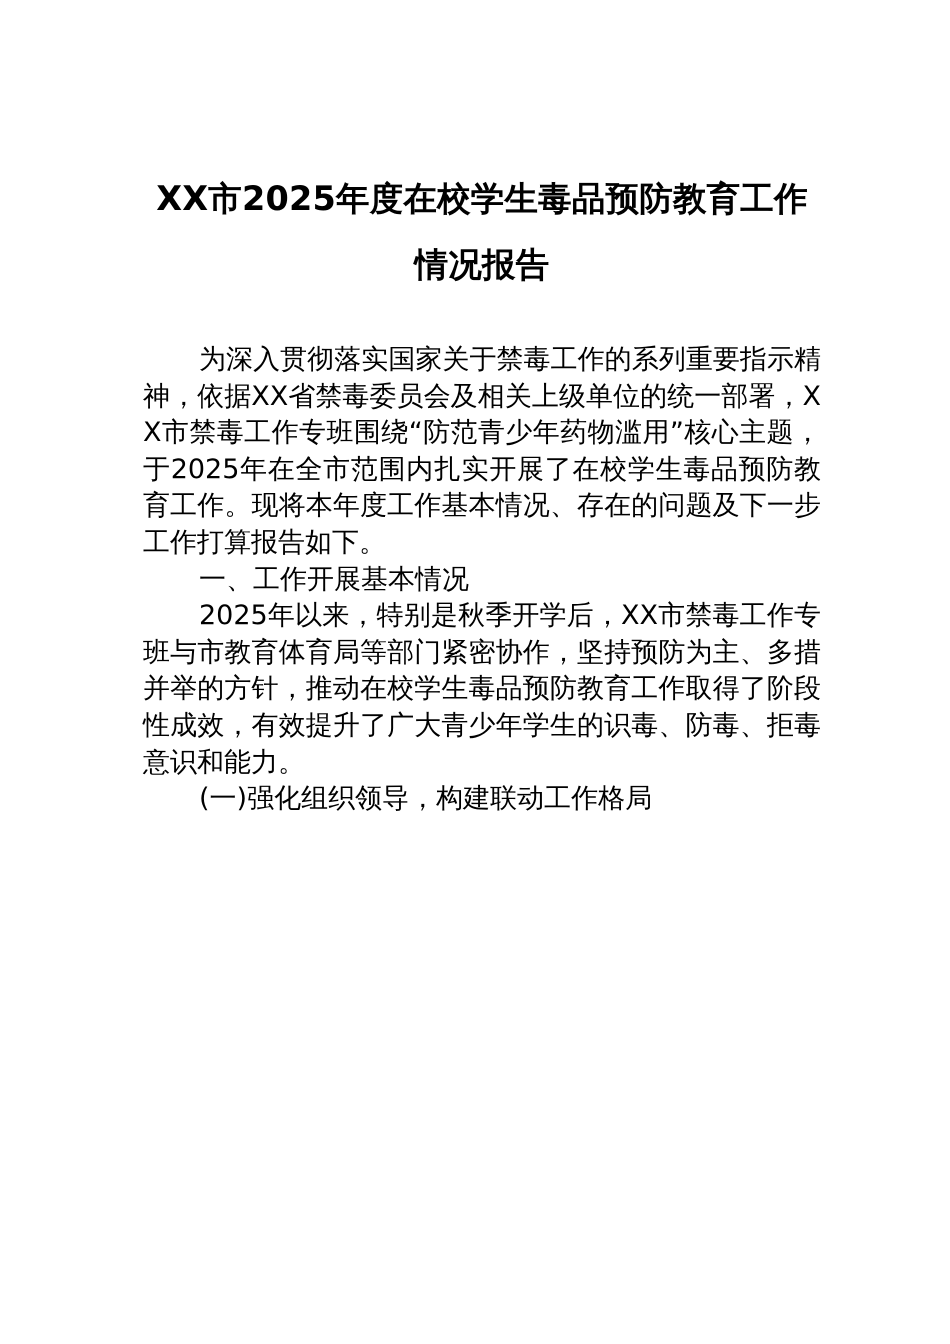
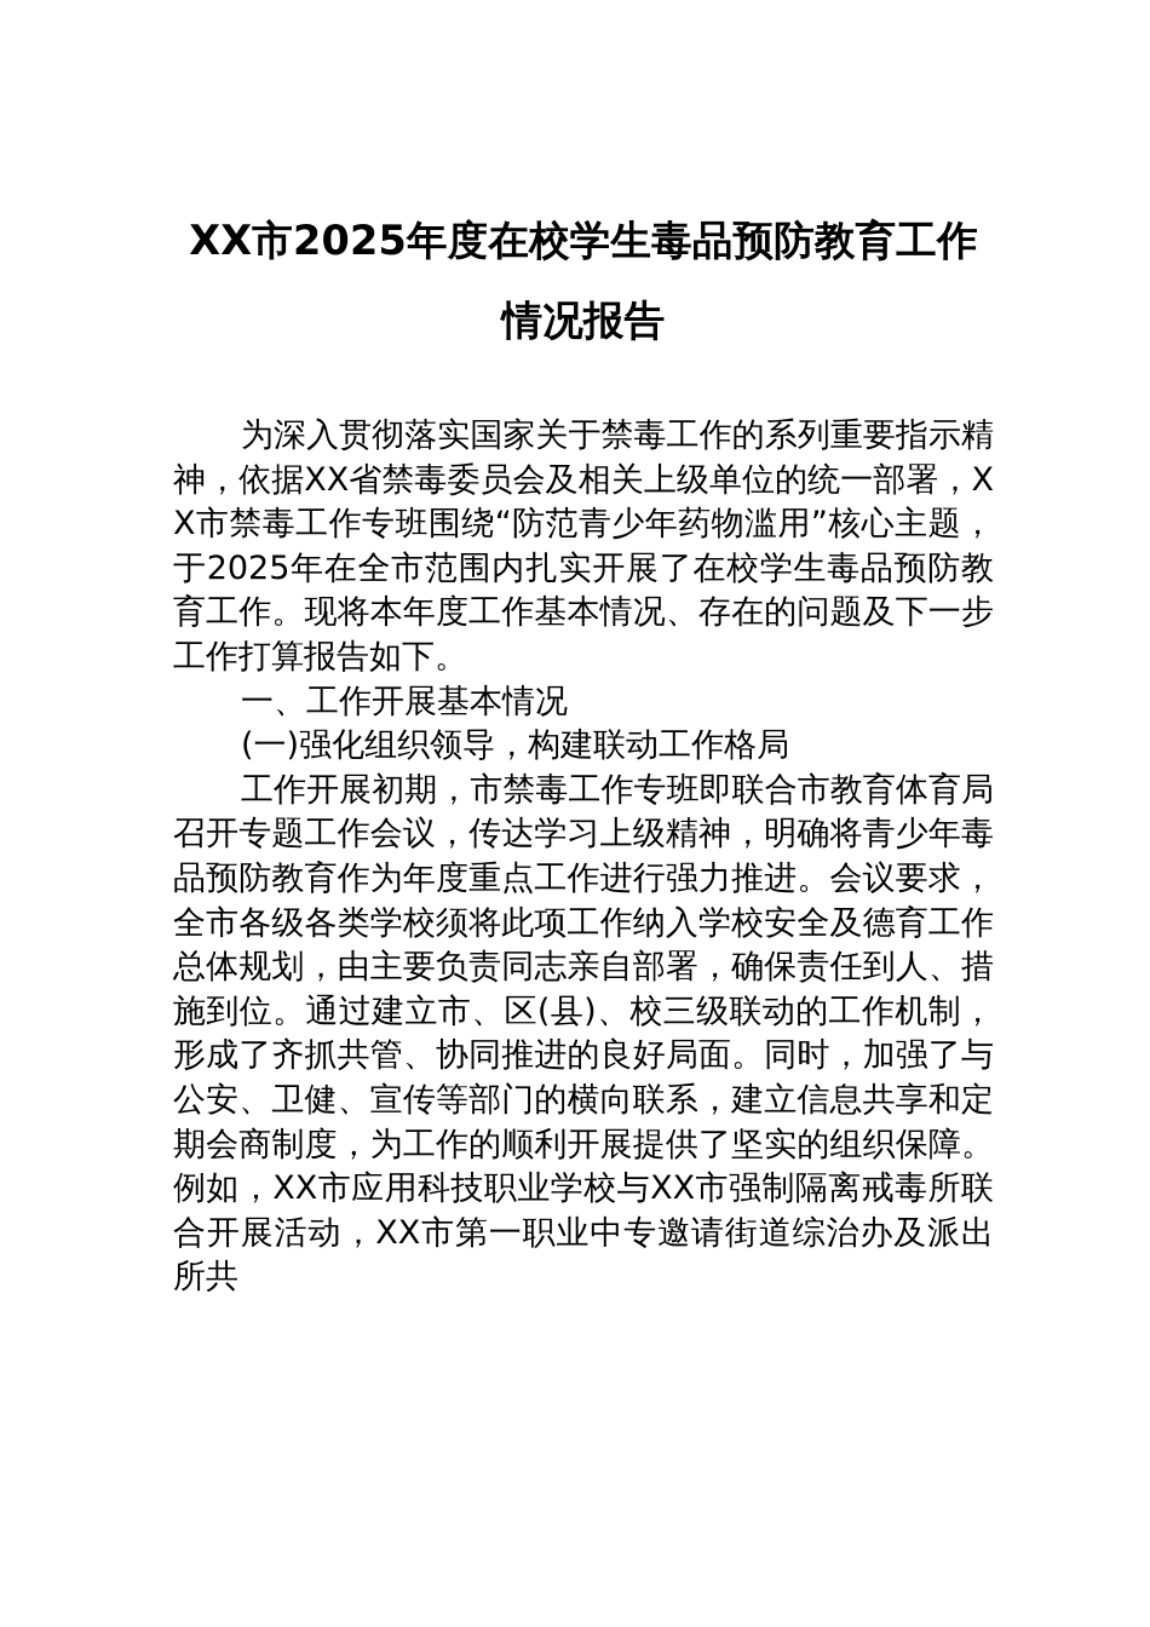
  XX市2025年度在校学生毒品预防教育工作情况报告
  为深入贯彻落实国家关于禁毒工作的系列重要指示精神，依据XX省禁毒委员会及相关上级单位的统一部署，XX市禁毒工作专班围绕“防范青少年药物滥用”核心主题，于2025年在全市范围内扎实开展了在校学生毒品预防教育工作。现将本年度工作基本情况、存在的问题及下一步工作打算报告如下。
  一、工作开展基本情况
- 2025年以来，特别是秋季开学后，XX市禁毒工作专班与市教育体育局等部门紧密协作，坚持预防为主、多措并举的方针，推动在校学生毒品预防教育工作取得了阶段性成效，有效提升了广大青少年学生的识毒、防毒、拒毒意识和能力。
  (一)强化组织领导，构建联动工作格局
+ 工作开展初期，市禁毒工作专班即联合市教育体育局召开专题工作会议，传达学习上级精神，明确将青少年毒品预防教育作为年度重点工作进行强力推进。会议要求，全市各级各类学校须将此项工作纳入学校安全及德育工作总体规划，由主要负责同志亲自部署，确保责任到人、措施到位。通过建立市、区(县)、校三级联动的工作机制，形成了齐抓共管、协同推进的良好局面。同时，加强了与公安、卫健、宣传等部门的横向联系，建立信息共享和定期会商制度，为工作的顺利开展提供了坚实的组织保障。例如，XX市应用科技职业学校与XX市强制隔离戒毒所联合开展活动，XX市第一职业中专邀请街道综治办及派出所共
